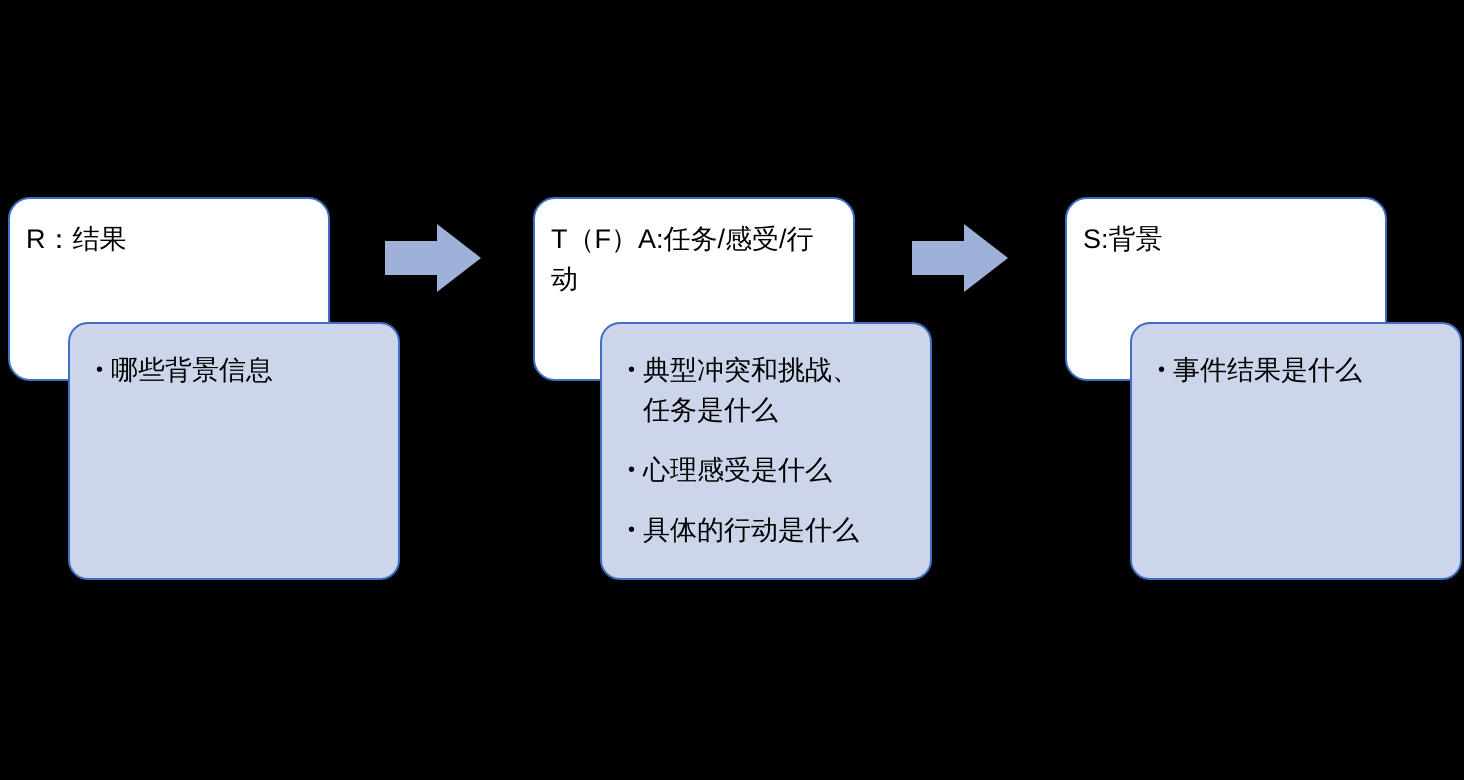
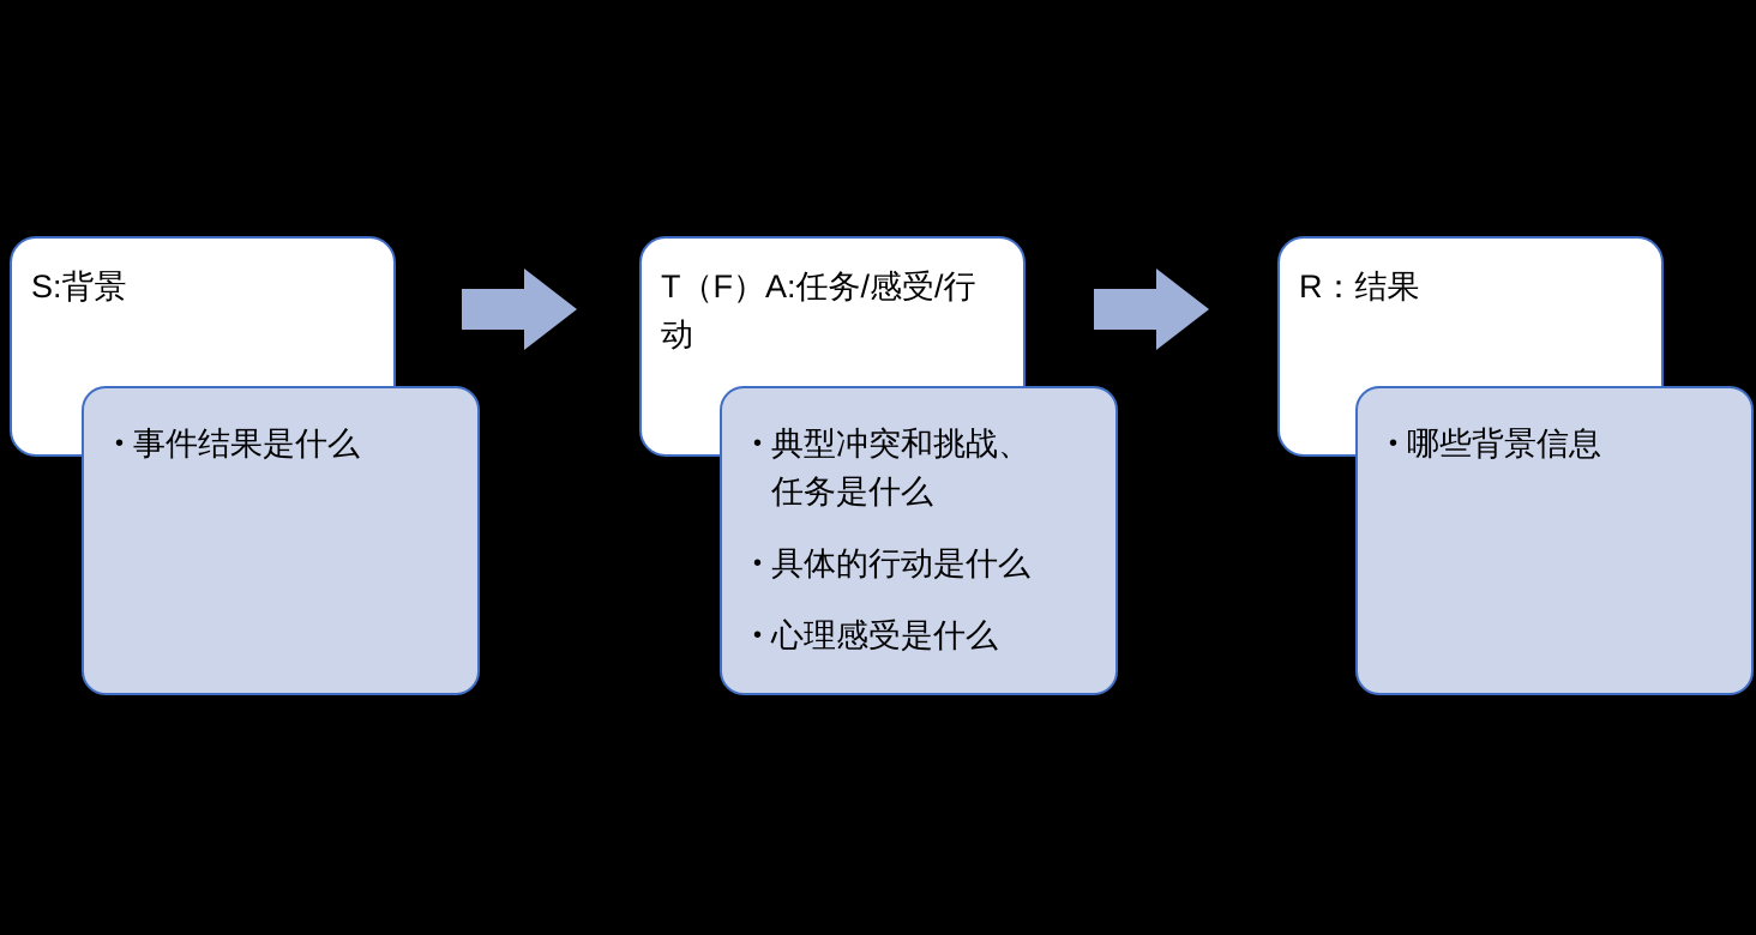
- R：结果
+ S:背景
  •
- 哪些背景信息
+ 事件结果是什么
  T（F）A:任务/感受/行动
  •
  典型冲突和挑战、任务是什么
  •
- 心理感受是什么
+ 具体的行动是什么
  •
- 具体的行动是什么
+ 心理感受是什么
- S:背景
+ R：结果
  •
- 事件结果是什么
+ 哪些背景信息
